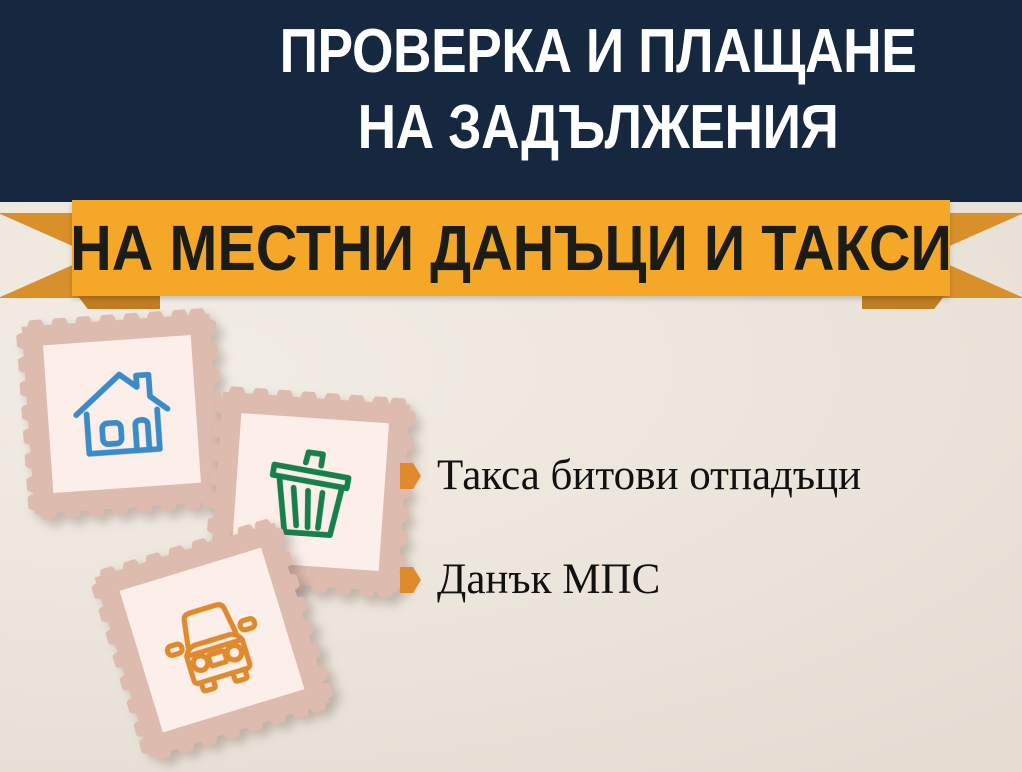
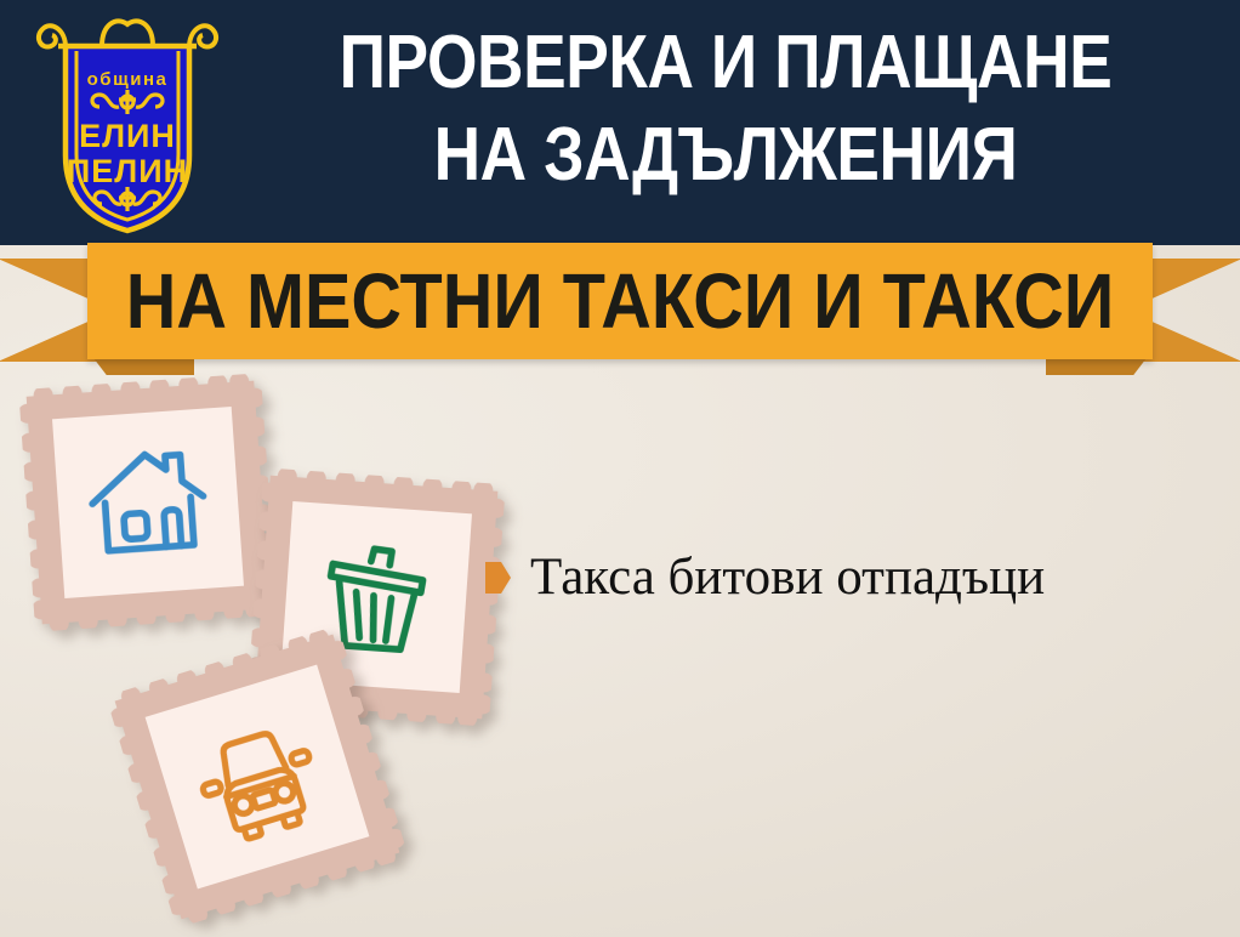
+ община
+ ЕЛИН
+ ПЕЛИН
  ПРОВЕРКА И ПЛАЩАНЕ
  НА ЗАДЪЛЖЕНИЯ
- НА МЕСТНИ ДАНЪЦИ И ТАКСИ
+ НА МЕСТНИ ТАКСИ И ТАКСИ
  Такса битови отпадъци
- Данък МПС
